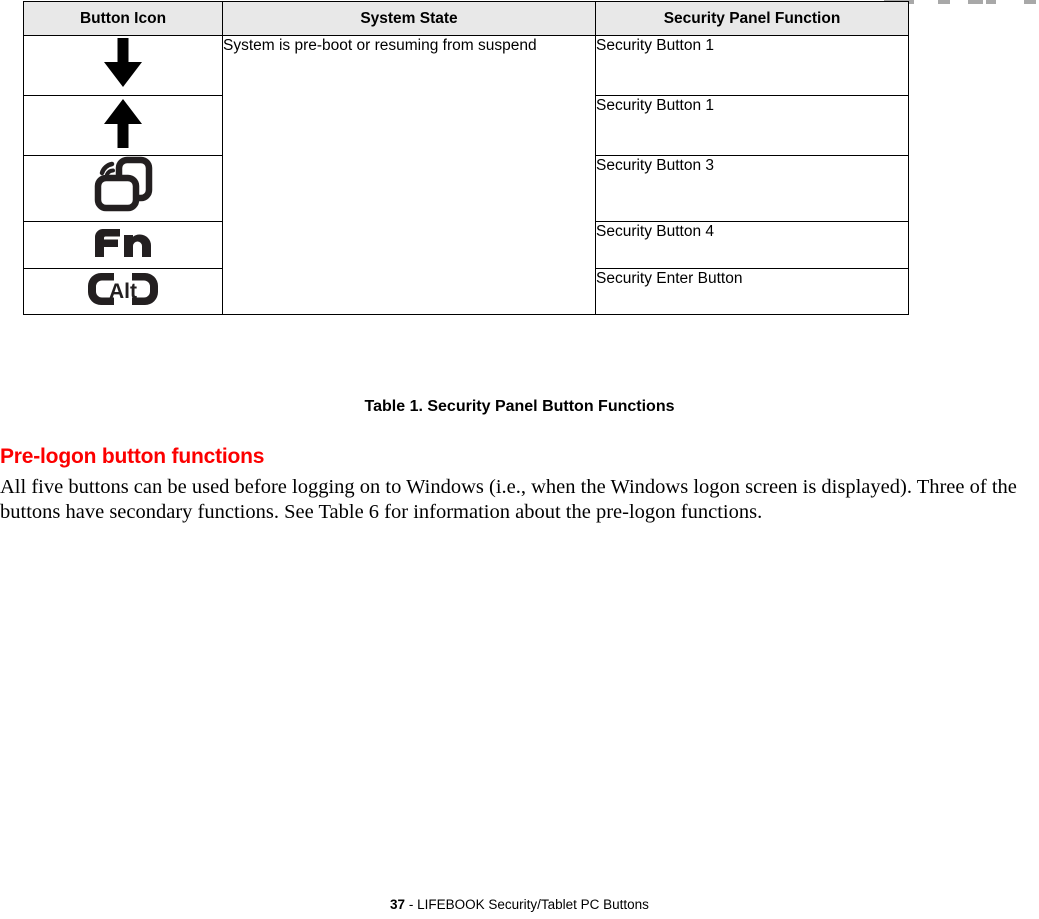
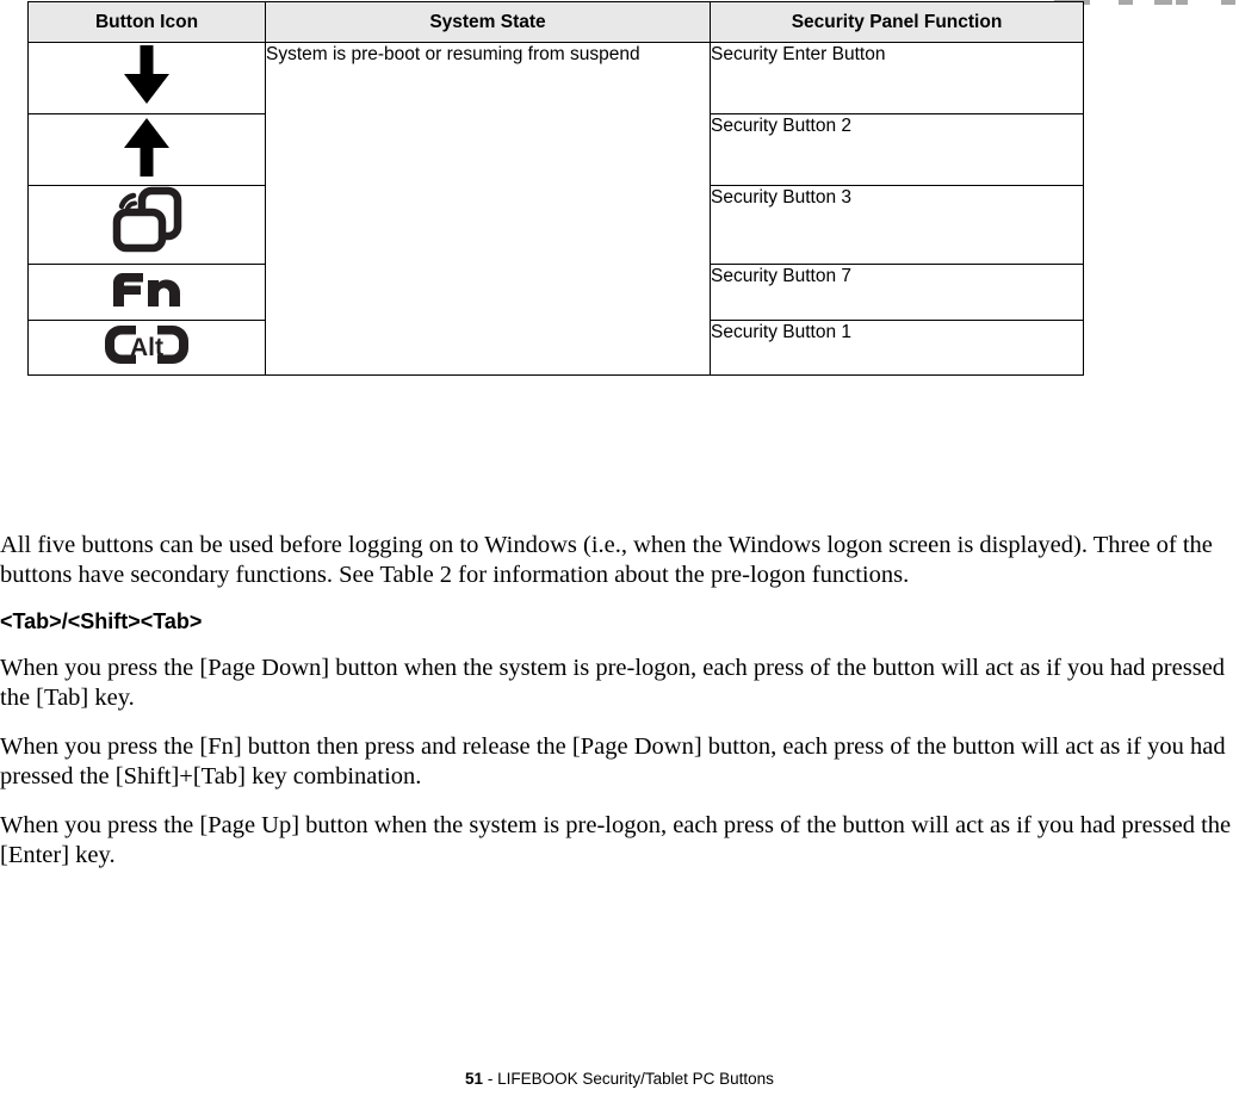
  Button Icon	System State	Security Panel Function
- 	System is pre-boot or resuming from suspend	Security Button 1
+ 	System is pre-boot or resuming from suspend	Security Enter Button
- 	Security Button 1
+ 	Security Button 2
  	Security Button 3
- 	Security Button 4
+ 	Security Button 7
- Alt	Security Enter Button
+ Alt	Security Button 1
- Table 1. Security Panel Button Functions
- Pre-logon button functions
- All five buttons can be used before logging on to Windows (i.e., when the Windows logon screen is displayed). Three of the buttons have secondary functions. See Table 6 for information about the pre-logon functions.
+ All five buttons can be used before logging on to Windows (i.e., when the Windows logon screen is displayed). Three of the buttons have secondary functions. See Table 2 for information about the pre-logon functions.
+ <Tab>/<Shift><Tab>
+ When you press the [Page Down] button when the system is pre-logon, each press of the button will act as if you had pressed the [Tab] key.
+ When you press the [Fn] button then press and release the [Page Down] button, each press of the button will act as if you had pressed the [Shift]+[Tab] key combination.
+ When you press the [Page Up] button when the system is pre-logon, each press of the button will act as if you had pressed the [Enter] key.
- 37 - LIFEBOOK Security/Tablet PC Buttons
+ 51 - LIFEBOOK Security/Tablet PC Buttons
